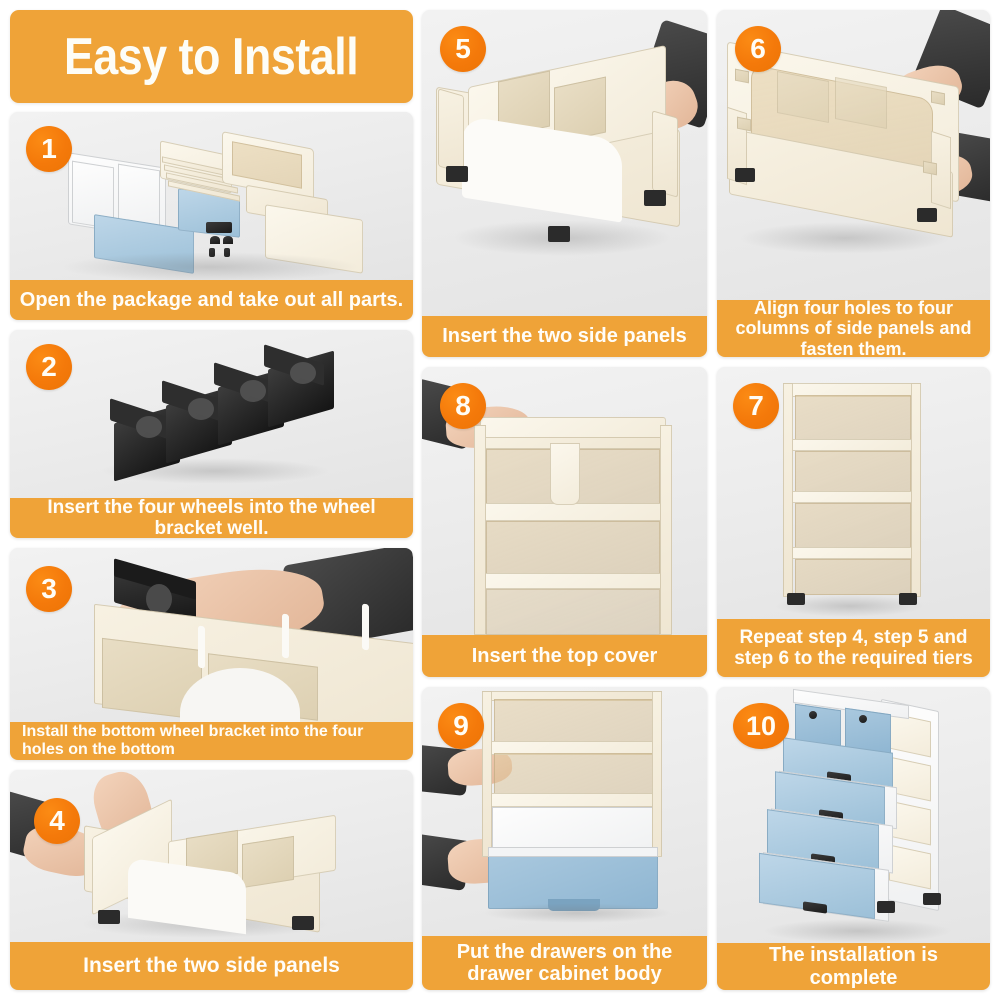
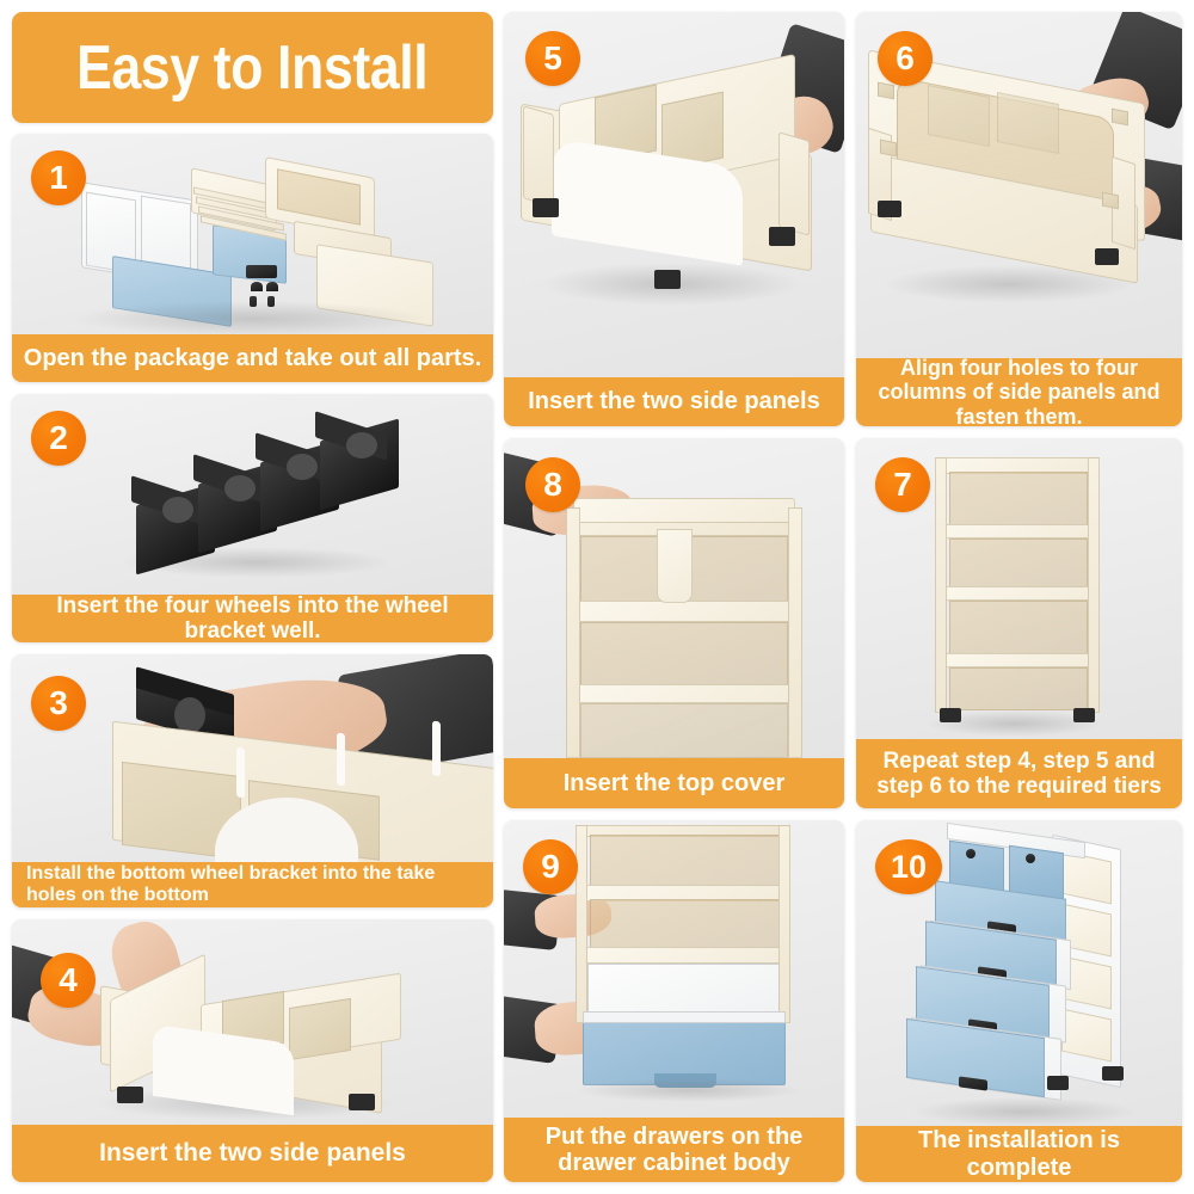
  Easy to Install
  1
  Open the package and take out all parts.
  2
  Insert the four wheels into the wheel bracket well.
  3
- Install the bottom wheel bracket into the four holes on the bottom
+ Install the bottom wheel bracket into the take holes on the bottom
  4
  Insert the two side panels
  5
  Insert the two side panels
  6
  Align four holes to four columns of side panels and fasten them.
  8
  Insert the top cover
  7
  Repeat step 4, step 5 and step 6 to the required tiers
  9
  Put the drawers on the drawer cabinet body
  10
  The installation is complete
